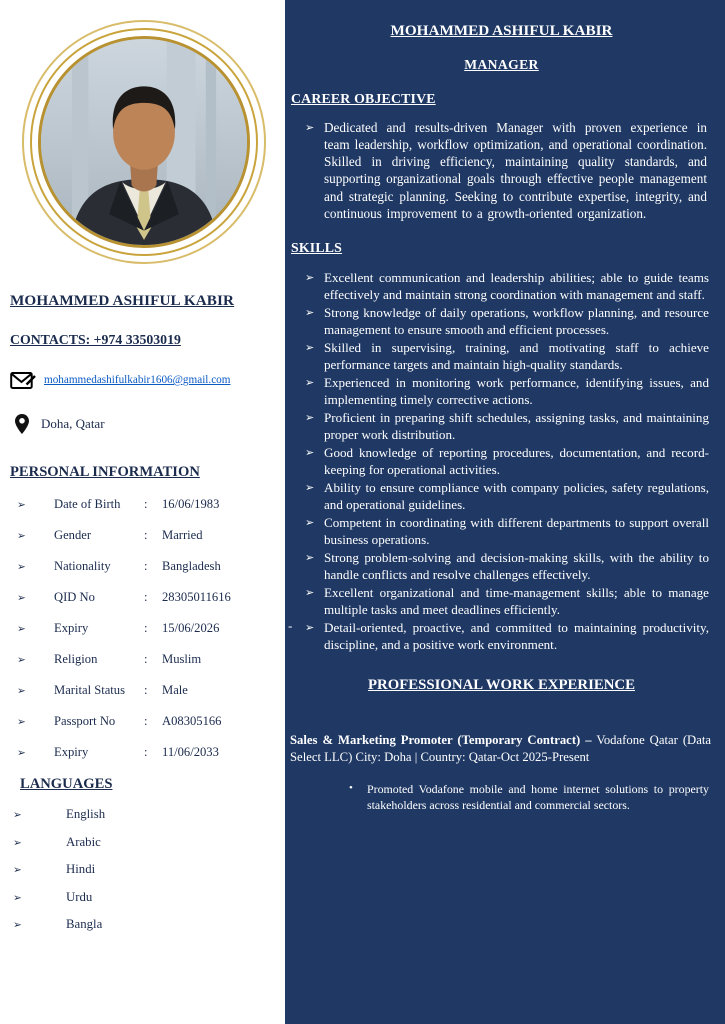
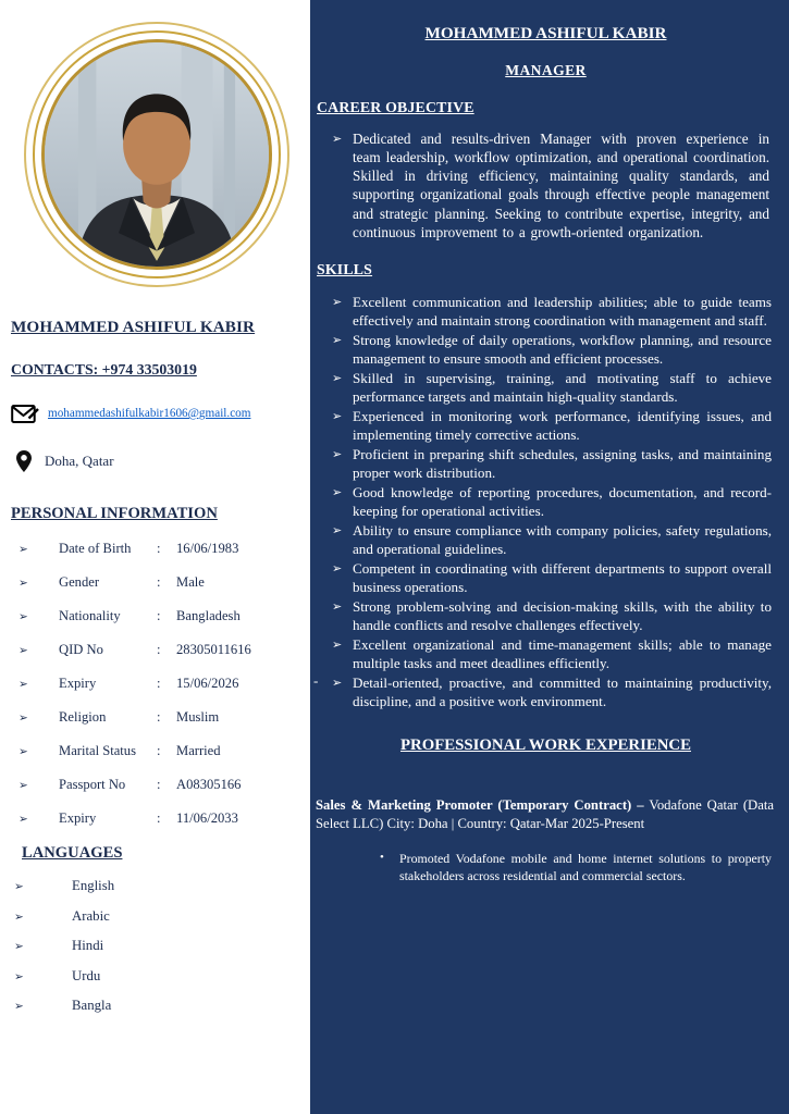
  MOHAMMED ASHIFUL KABIR
  CONTACTS: +974 33503019
  mohammedashifulkabir1606@gmail.com
  Doha, Qatar
  PERSONAL INFORMATION
  ➢
  Date of Birth
  :
  16/06/1983
  ➢
  Gender
  :
- Married
+ Male
  ➢
  Nationality
  :
  Bangladesh
  ➢
  QID No
  :
  28305011616
  ➢
  Expiry
  :
  15/06/2026
  ➢
  Religion
  :
  Muslim
  ➢
  Marital Status
  :
- Male
+ Married
  ➢
  Passport No
  :
  A08305166
  ➢
  Expiry
  :
  11/06/2033
  LANGUAGES
  ➢
  English
  ➢
  Arabic
  ➢
  Hindi
  ➢
  Urdu
  ➢
  Bangla
  -
  MOHAMMED ASHIFUL KABIR
  MANAGER
  CAREER OBJECTIVE
  ➢
  Dedicated and results-driven Manager with proven experience in team leadership, workflow optimization, and operational coordination. Skilled in driving efficiency, maintaining quality standards, and supporting organizational goals through effective people management and strategic planning. Seeking to contribute expertise, integrity, and continuous improvement to a growth-oriented organization.
  SKILLS
  ➢
  Excellent communication and leadership abilities; able to guide teams effectively and maintain strong coordination with management and staff.
  ➢
  Strong knowledge of daily operations, workflow planning, and resource management to ensure smooth and efficient processes.
  ➢
  Skilled in supervising, training, and motivating staff to achieve performance targets and maintain high-quality standards.
  ➢
  Experienced in monitoring work performance, identifying issues, and implementing timely corrective actions.
  ➢
  Proficient in preparing shift schedules, assigning tasks, and maintaining proper work distribution.
  ➢
  Good knowledge of reporting procedures, documentation, and record-keeping for operational activities.
  ➢
  Ability to ensure compliance with company policies, safety regulations, and operational guidelines.
  ➢
  Competent in coordinating with different departments to support overall business operations.
  ➢
  Strong problem-solving and decision-making skills, with the ability to handle conflicts and resolve challenges effectively.
  ➢
  Excellent organizational and time-management skills; able to manage multiple tasks and meet deadlines efficiently.
  ➢
  Detail-oriented, proactive, and committed to maintaining productivity, discipline, and a positive work environment.
  PROFESSIONAL WORK EXPERIENCE
- Sales & Marketing Promoter (Temporary Contract) – Vodafone Qatar (Data Select LLC) City: Doha | Country: Qatar-Oct 2025-Present
+ Sales & Marketing Promoter (Temporary Contract) – Vodafone Qatar (Data Select LLC) City: Doha | Country: Qatar-Mar 2025-Present
  •
  Promoted Vodafone mobile and home internet solutions to property stakeholders across residential and commercial sectors.
